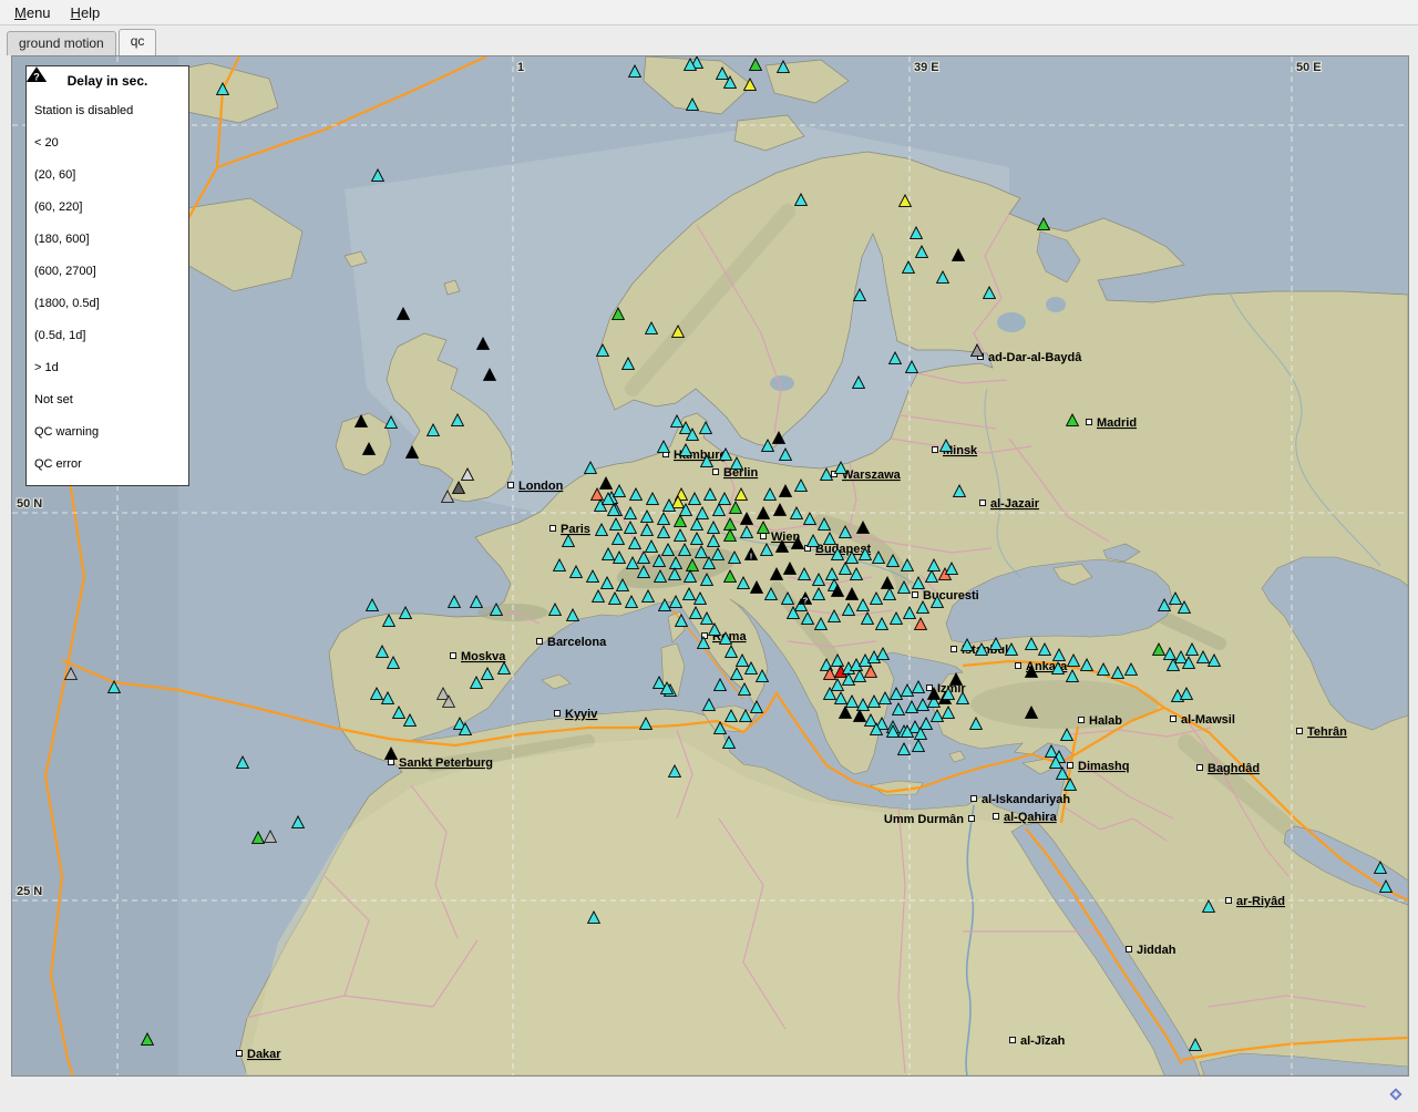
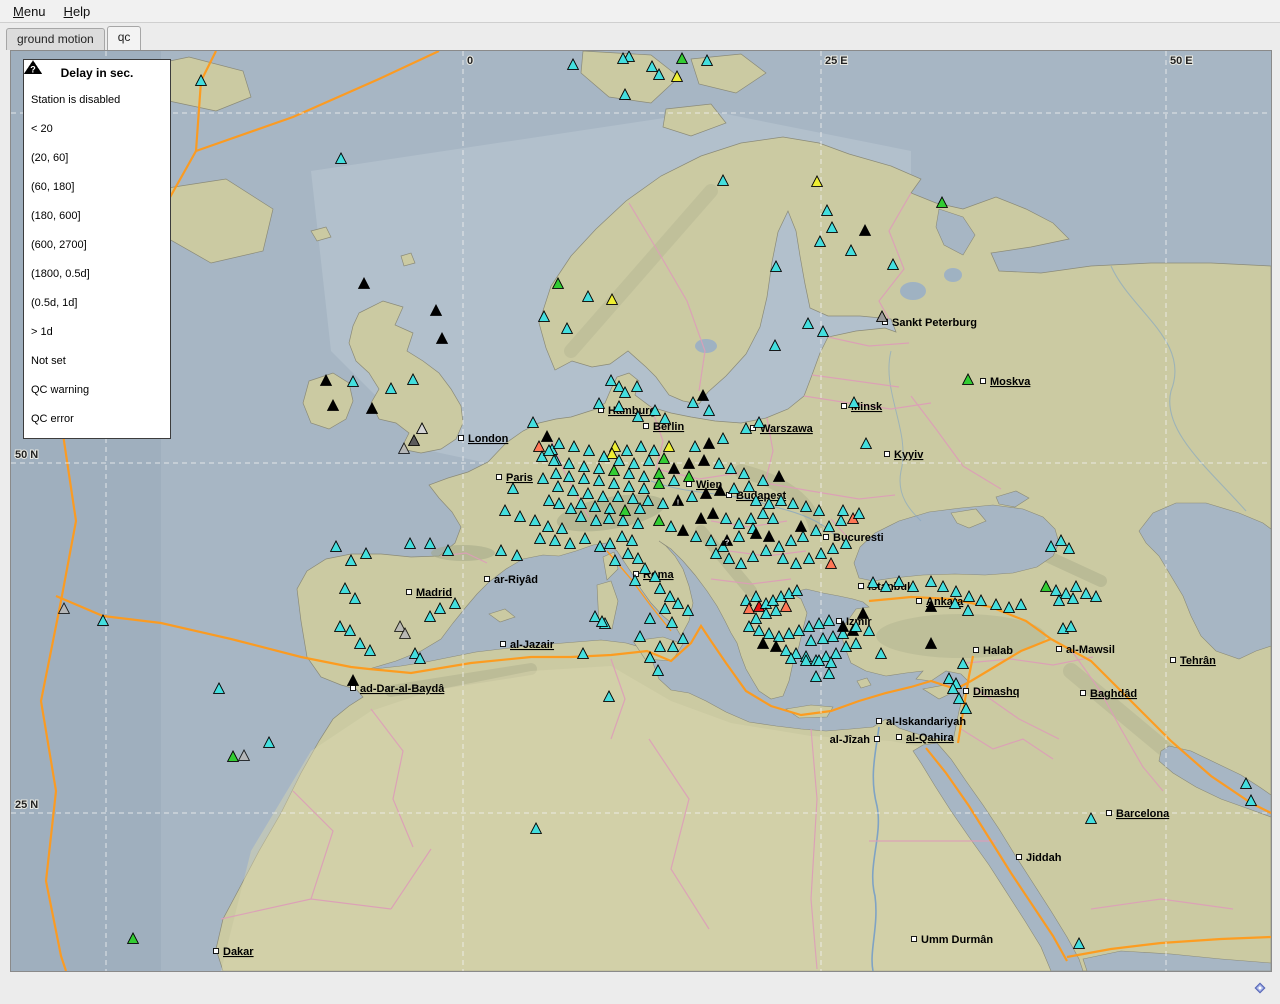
  Menu
  Help
  ground motion
  qc
- 1
+ 0
- 39 E
+ 25 E
  50 E
  50 N
  25 N
  London
  Paris
- Moskva
+ Madrid
- Barcelona
+ ar-Riyâd
  Hmbur
  Berlin
  Wien
  Warszawa
  insk
- al-Jazair
+ Kyyiv
- Madrid
+ Moskva
- ad-Dar-al-Baydâ
+ Sankt Peterburg
  Budapest
  Bucuresti
  Rma
  Izmir
  Halab
  al-Mawsil
  Tehrân
  Dimashq
  Baghdâd
- Kyyiv
+ al-Jazair
- Sankt Peterburg
+ ad-Dar-al-Baydâ
  al-Iskandariyah
- Umm Durmân
+ al-Jîzah
  al-Qahira
- ar-Riyâd
+ Barcelona
  Jiddah
- al-Jîzah
+ Umm Durmân
  Dakar
  !
  ?
  Delay in sec.
  Station is disabled
  < 20
  (20, 60]
- (60, 220]
+ (60, 180]
  (180, 600]
  (600, 2700]
  (1800, 0.5d]
  (0.5d, 1d]
  > 1d
  Not set
  QC warning
  ?
  QC error
